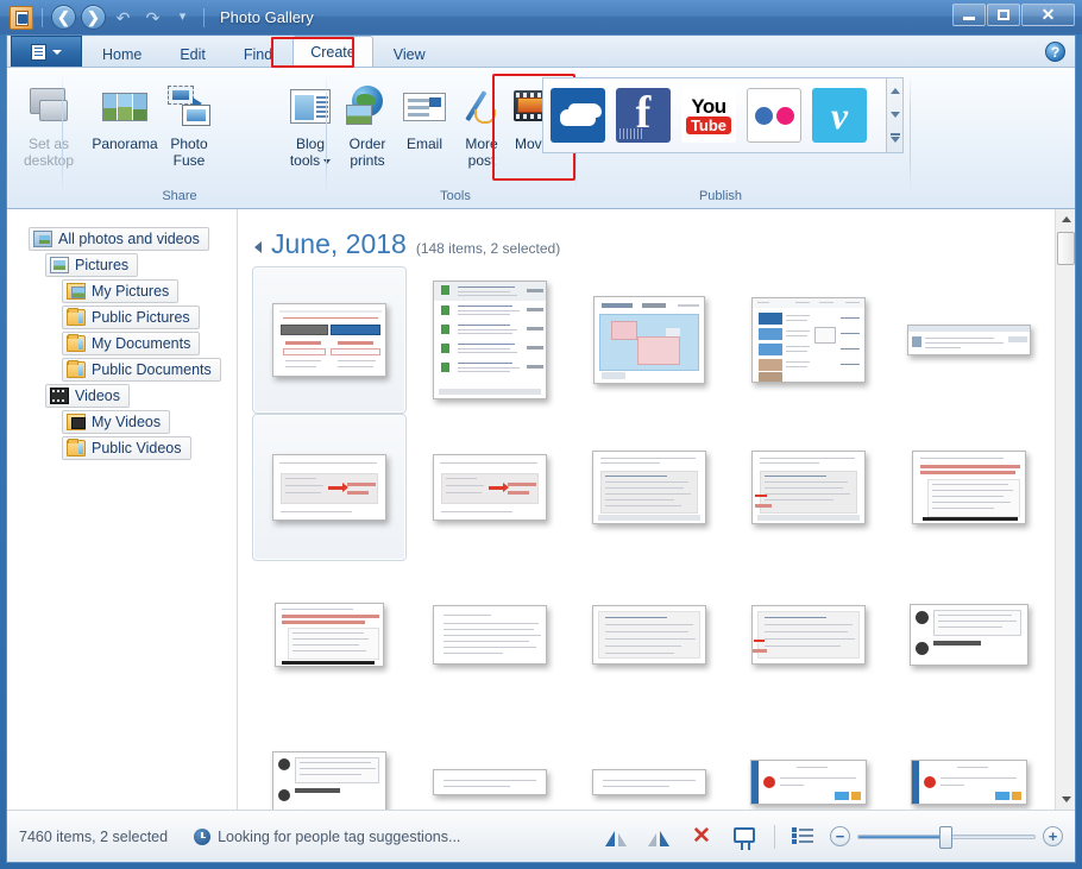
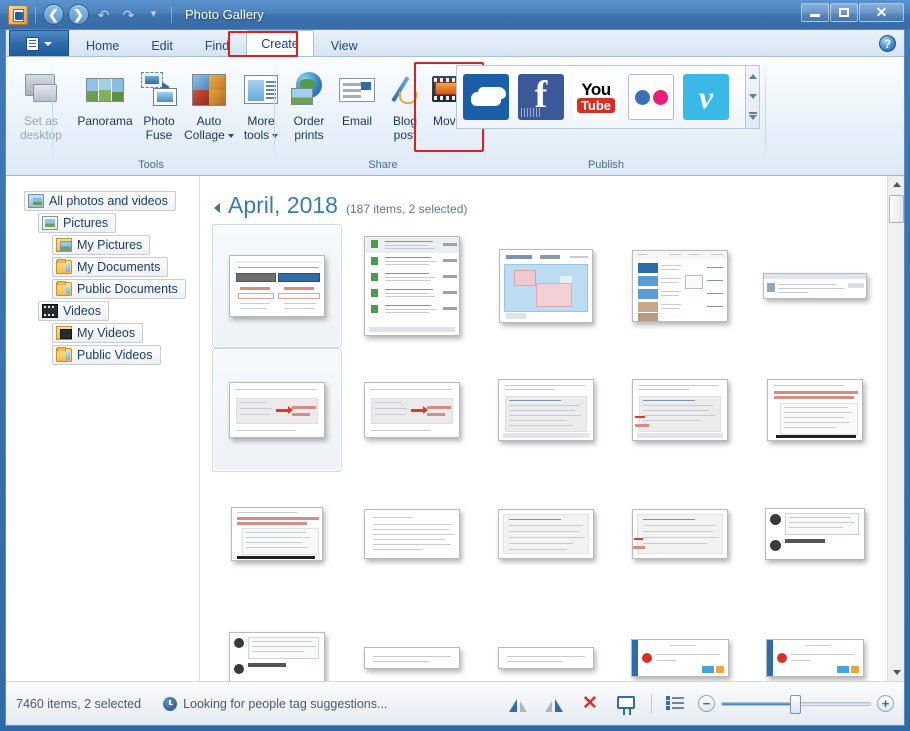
  ❮
  ❯
  ↶
  ↷
  ▾
  Photo Gallery
  ✕
  Home
  Edit
  Find
  Create
  View
  ?
  Set as
  desktp
  Panorama
  Photo
  Fuse
+ Auto
+ Collage
- Blog
+ More
  tools
- Share
+ Tools
  Order
  prints
  Email
- More
+ Blog
  post
- Tools
+ Share
  f
  You
  Tube
  v
  Publish
  All photos and videos
  Pictures
  My Pictures
- Public Pictures
  My Documents
  Public Documents
  Videos
  My Videos
  Public Videos
- June, 2018
+ April, 2018
- (148 items, 2 selected)
+ (187 items, 2 selected)
  7460 items, 2 selected
  Looking for people tag suggestions...
  ✕
  −
  +
